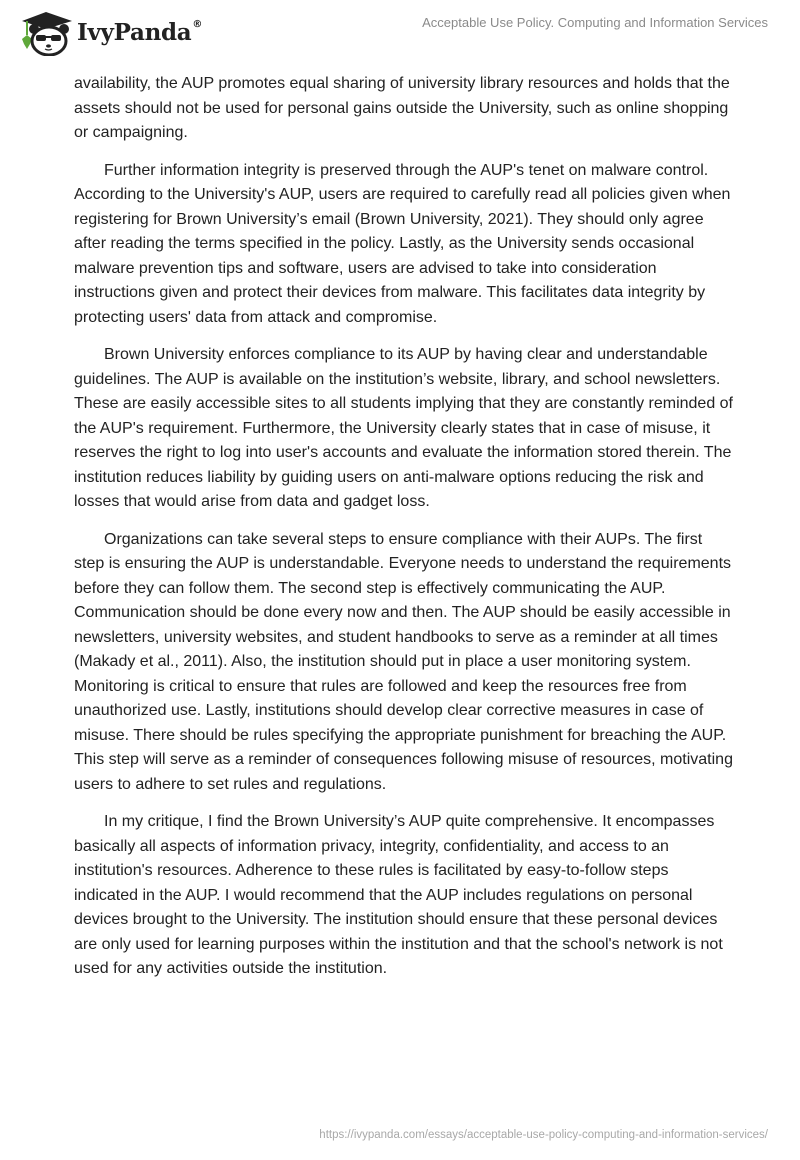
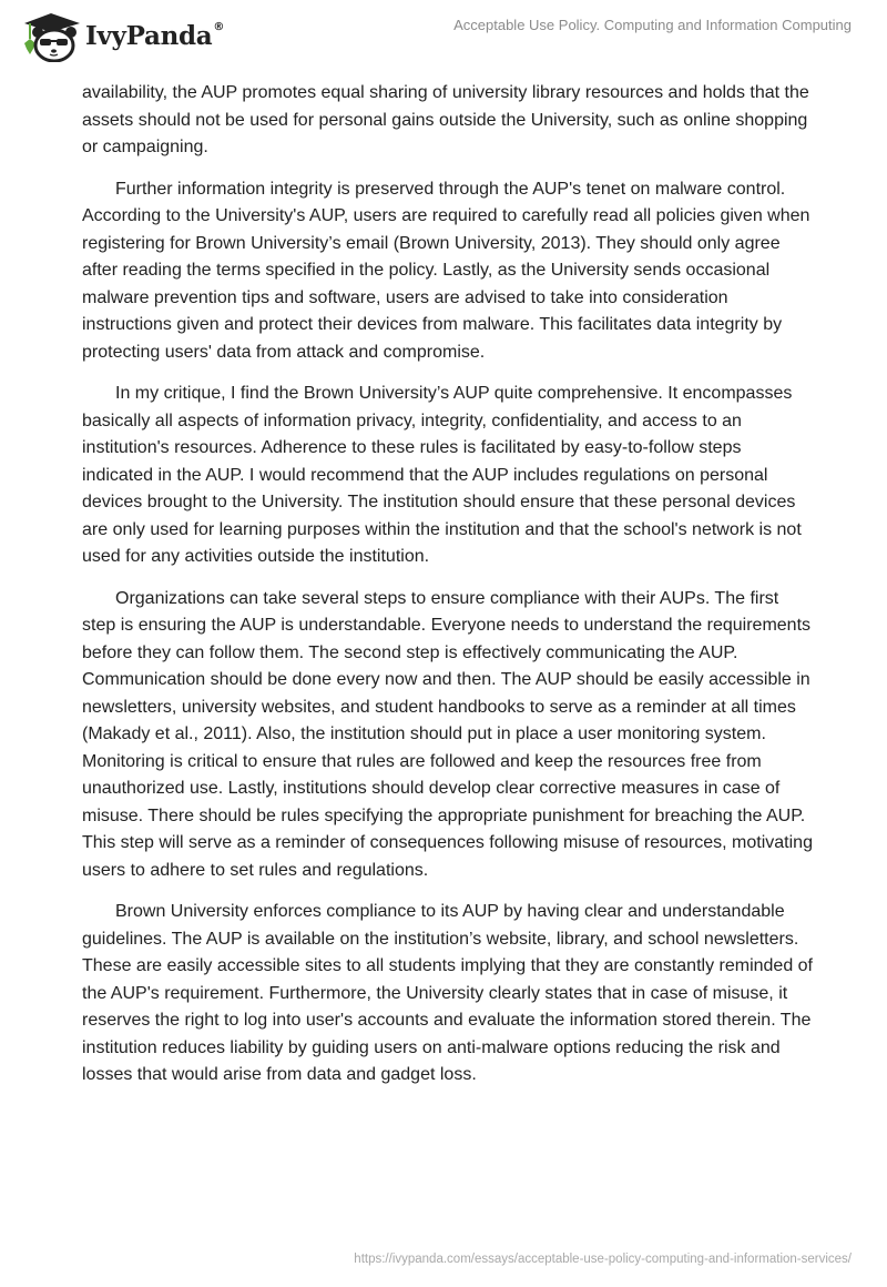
  IvyPanda®
- Acceptable Use Policy. Computing and Information Services
+ Acceptable Use Policy. Computing and Information Computing
  availability, the AUP promotes equal sharing of university library resources and holds that the assets should not be used for personal gains outside the University, such as online shopping or campaigning.
- Further information integrity is preserved through the AUP's tenet on malware control. According to the University's AUP, users are required to carefully read all policies given when registering for Brown University’s email (Brown University, 2021). They should only agree after reading the terms specified in the policy. Lastly, as the University sends occasional malware prevention tips and software, users are advised to take into consideration instructions given and protect their devices from malware. This facilitates data integrity by protecting users' data from attack and compromise.
+ Further information integrity is preserved through the AUP's tenet on malware control. According to the University's AUP, users are required to carefully read all policies given when registering for Brown University’s email (Brown University, 2013). They should only agree after reading the terms specified in the policy. Lastly, as the University sends occasional malware prevention tips and software, users are advised to take into consideration instructions given and protect their devices from malware. This facilitates data integrity by protecting users' data from attack and compromise.
- Brown University enforces compliance to its AUP by having clear and understandable guidelines. The AUP is available on the institution’s website, library, and school newsletters. These are easily accessible sites to all students implying that they are constantly reminded of the AUP's requirement. Furthermore, the University clearly states that in case of misuse, it reserves the right to log into user's accounts and evaluate the information stored therein. The institution reduces liability by guiding users on anti-malware options reducing the risk and losses that would arise from data and gadget loss.
+ In my critique, I find the Brown University’s AUP quite comprehensive. It encompasses basically all aspects of information privacy, integrity, confidentiality, and access to an institution's resources. Adherence to these rules is facilitated by easy-to-follow steps indicated in the AUP. I would recommend that the AUP includes regulations on personal devices brought to the University. The institution should ensure that these personal devices are only used for learning purposes within the institution and that the school's network is not used for any activities outside the institution.
  Organizations can take several steps to ensure compliance with their AUPs. The first step is ensuring the AUP is understandable. Everyone needs to understand the requirements before they can follow them. The second step is effectively communicating the AUP. Communication should be done every now and then. The AUP should be easily accessible in newsletters, university websites, and student handbooks to serve as a reminder at all times (Makady et al., 2011). Also, the institution should put in place a user monitoring system. Monitoring is critical to ensure that rules are followed and keep the resources free from unauthorized use. Lastly, institutions should develop clear corrective measures in case of misuse. There should be rules specifying the appropriate punishment for breaching the AUP. This step will serve as a reminder of consequences following misuse of resources, motivating users to adhere to set rules and regulations.
- In my critique, I find the Brown University’s AUP quite comprehensive. It encompasses basically all aspects of information privacy, integrity, confidentiality, and access to an institution's resources. Adherence to these rules is facilitated by easy-to-follow steps indicated in the AUP. I would recommend that the AUP includes regulations on personal devices brought to the University. The institution should ensure that these personal devices are only used for learning purposes within the institution and that the school's network is not used for any activities outside the institution.
+ Brown University enforces compliance to its AUP by having clear and understandable guidelines. The AUP is available on the institution’s website, library, and school newsletters. These are easily accessible sites to all students implying that they are constantly reminded of the AUP's requirement. Furthermore, the University clearly states that in case of misuse, it reserves the right to log into user's accounts and evaluate the information stored therein. The institution reduces liability by guiding users on anti-malware options reducing the risk and losses that would arise from data and gadget loss.
  https://ivypanda.com/essays/acceptable-use-policy-computing-and-information-services/
